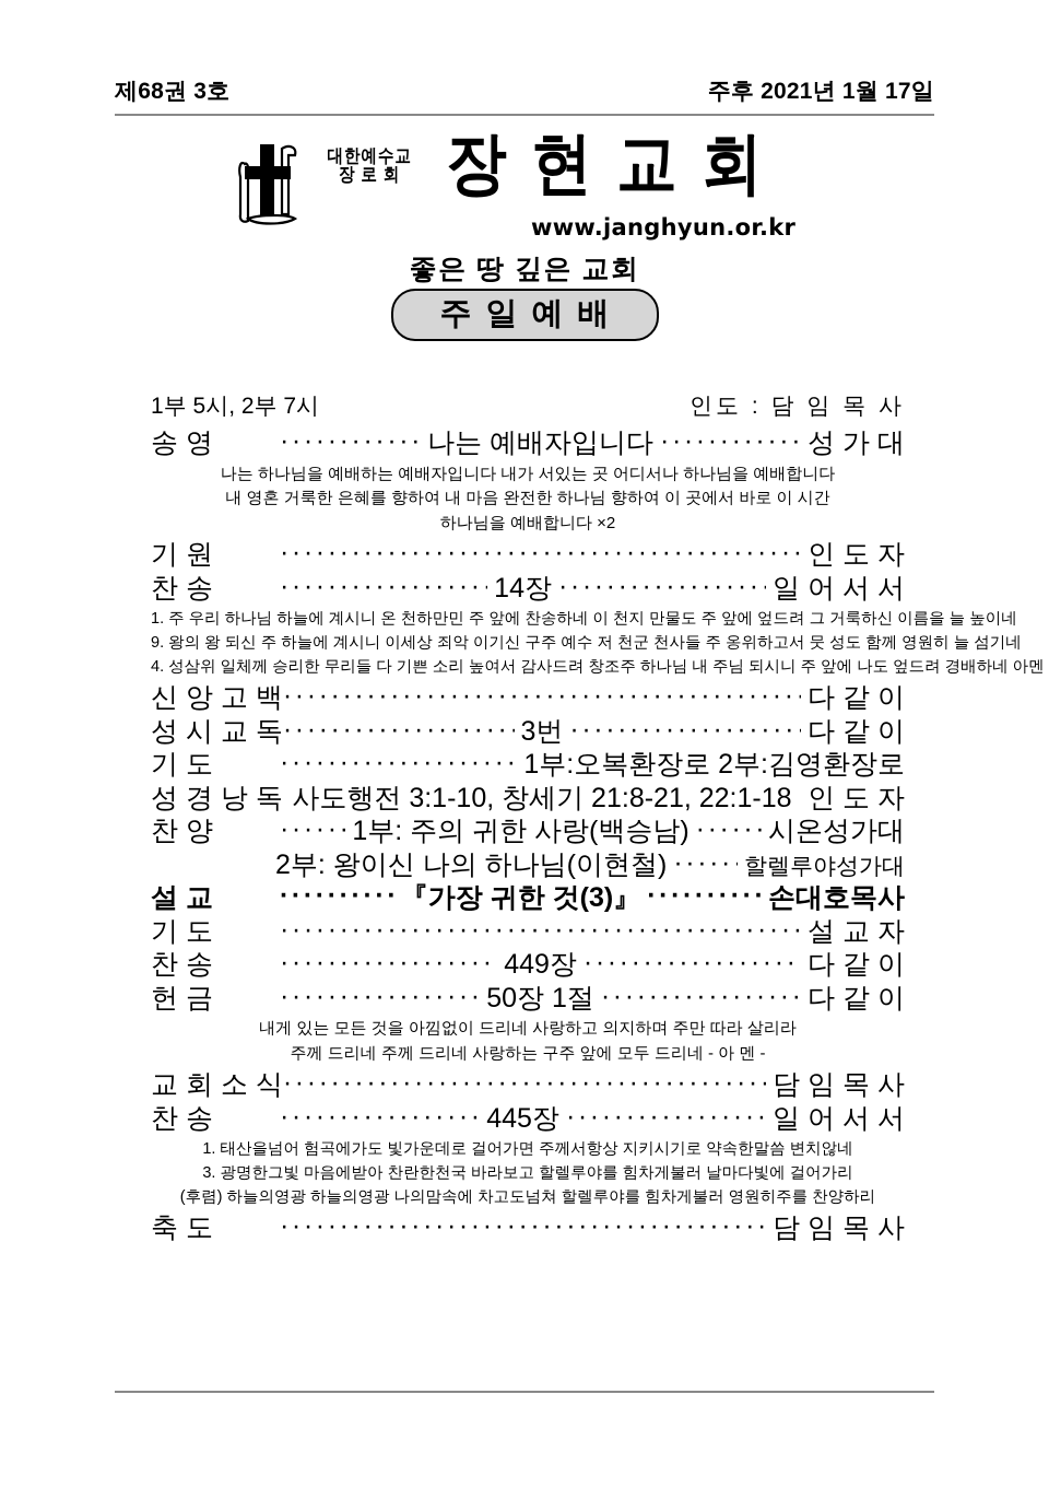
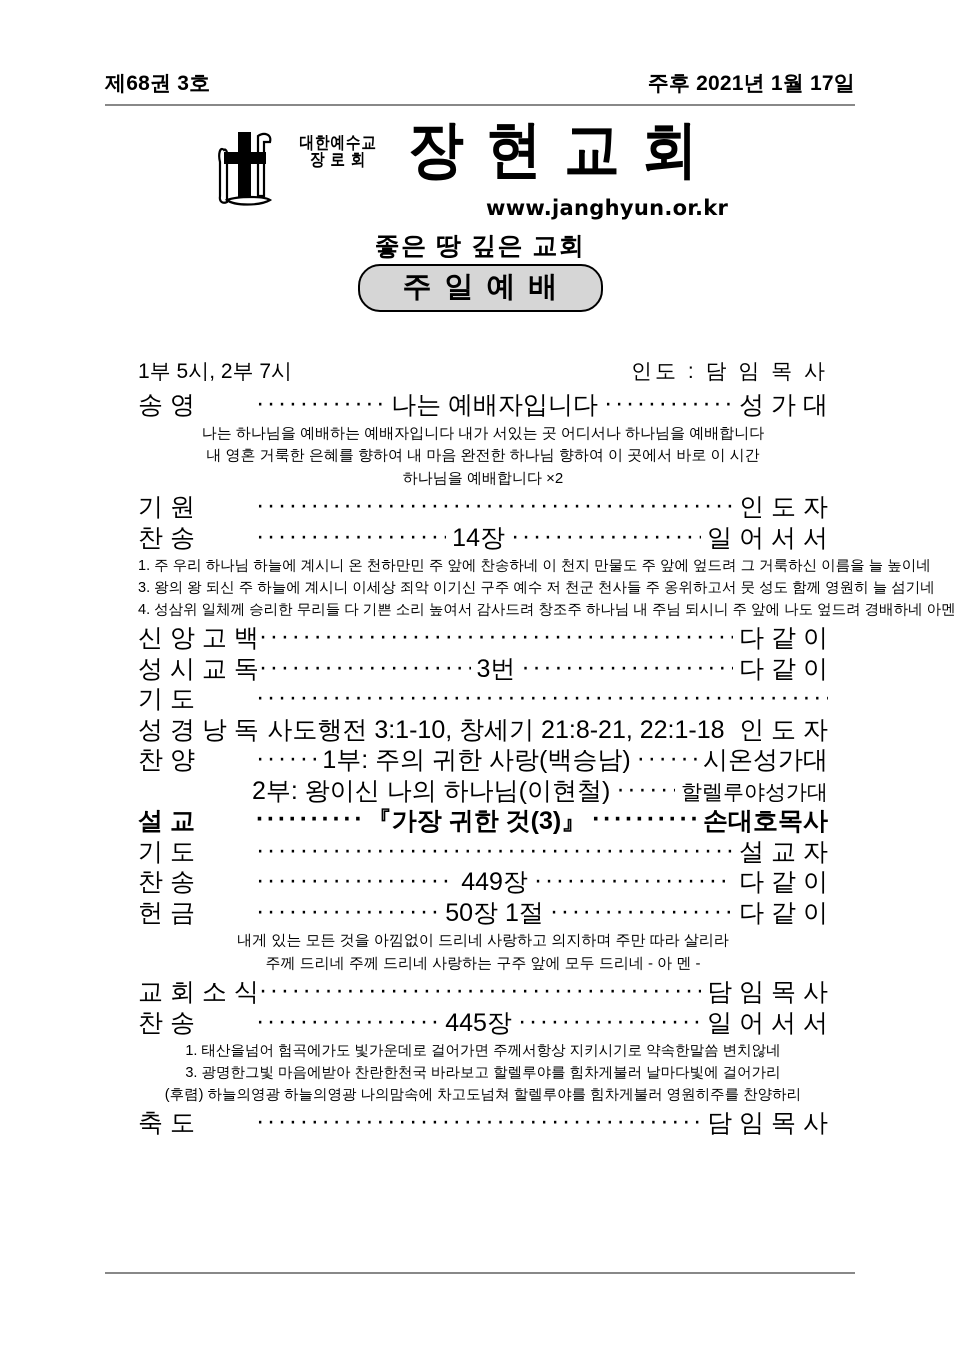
  제68권 3호
  주후 2021년 1월 17일
  대한예수교
  장 로 회
  장현교회
  www.janghyun.or.kr
  좋은 땅 깊은 교회
  주일예배
  1부 5시, 2부 7시
  인도 : 담 임 목 사
  송 영
  나는 예배자입니다
  성 가 대
  나는 하나님을 예배하는 예배자입니다 내가 서있는 곳 어디서나 하나님을 예배합니다
  내 영혼 거룩한 은혜를 향하여 내 마음 완전한 하나님 향하여 이 곳에서 바로 이 시간
  하나님을 예배합니다 ×2
  기 원
  인 도 자
  찬 송
  14장
  일 어 서 서
  1. 주 우리 하나님 하늘에 계시니 온 천하만민 주 앞에 찬송하네 이 천지 만물도 주 앞에 엎드려 그 거룩하신 이름을 늘 높이네
- 9. 왕의 왕 되신 주 하늘에 계시니 이세상 죄악 이기신 구주 예수 저 천군 천사들 주 옹위하고서 뭇 성도 함께 영원히 늘 섬기네
+ 3. 왕의 왕 되신 주 하늘에 계시니 이세상 죄악 이기신 구주 예수 저 천군 천사들 주 옹위하고서 뭇 성도 함께 영원히 늘 섬기네
  4. 성삼위 일체께 승리한 무리들 다 기쁜 소리 높여서 감사드려 창조주 하나님 내 주님 되시니 주 앞에 나도 엎드려 경배하네 아멘
  신 앙 고 백
  다 같 이
  성 시 교 독
  3번
  다 같 이
  기 도
- 1부:오복환장로 2부:김영환장로
  성 경 낭 독
  사도행전 3:1-10, 창세기 21:8-21, 22:1-18
  인 도 자
  찬 양
  1부: 주의 귀한 사랑(백승남)
  시온성가대
  2부: 왕이신 나의 하나님(이현철)
  할렐루야성가대
  설 교
  『가장 귀한 것(3)』
  손대호목사
  기 도
  설 교 자
  찬 송
  449장
  다 같 이
  헌 금
  50장 1절
  다 같 이
  내게 있는 모든 것을 아낌없이 드리네 사랑하고 의지하며 주만 따라 살리라
  주께 드리네 주께 드리네 사랑하는 구주 앞에 모두 드리네 - 아 멘 -
  교 회 소 식
  담 임 목 사
  찬 송
  445장
  일 어 서 서
  1. 태산을넘어 험곡에가도 빛가운데로 걸어가면 주께서항상 지키시기로 약속한말씀 변치않네
  3. 광명한그빛 마음에받아 찬란한천국 바라보고 할렐루야를 힘차게불러 날마다빛에 걸어가리
  (후렴) 하늘의영광 하늘의영광 나의맘속에 차고도넘쳐 할렐루야를 힘차게불러 영원히주를 찬양하리
  축 도
  담 임 목 사
